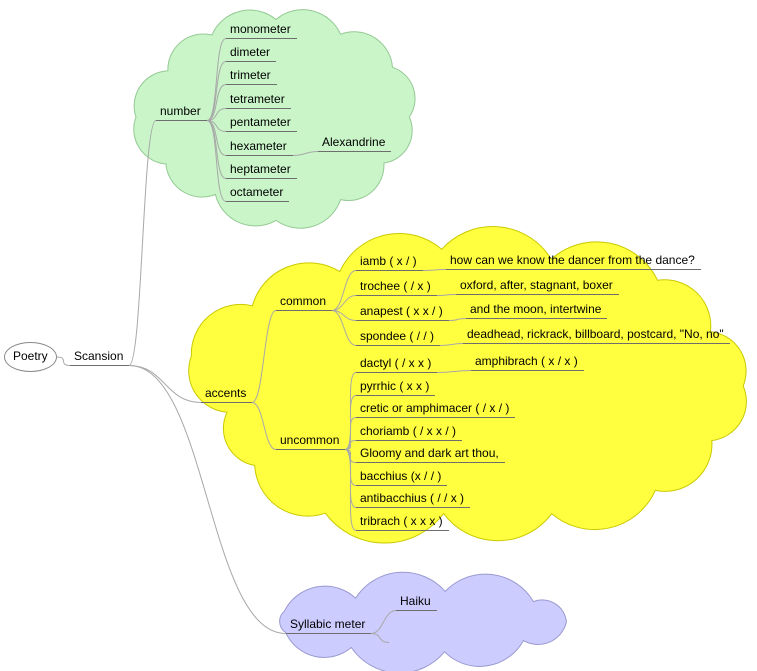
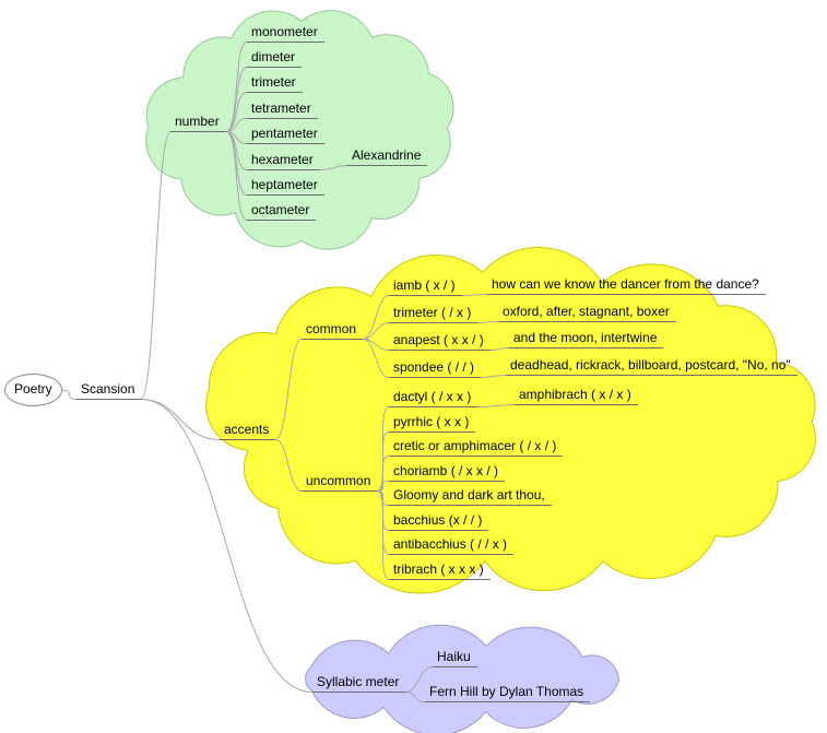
  Poetry
  Scansion
  number
  monometer
  dimeter
  trimeter
  tetrameter
  pentameter
  hexameter
  Alexandrine
  heptameter
  octameter
  accents
  common
  iamb ( x / )
  how can we know the dancer from the dance?
- trochee ( / x )
+ trimeter ( / x )
  oxford, after, stagnant, boxer
  anapest ( x x / )
  and the moon, intertwine
  spondee ( / / )
  deadhead, rickrack, billboard, postcard, "No, no"
  uncommon
  dactyl ( / x x )
  amphibrach ( x / x )
  pyrrhic ( x x )
  cretic or amphimacer ( / x / )
  choriamb ( / x x / )
  Gloomy and dark art thou,
  bacchius (x / / )
  antibacchius ( / / x )
  tribrach ( x x x )
  Syllabic meter
  Haiku
+ Fern Hill by Dylan Thomas
